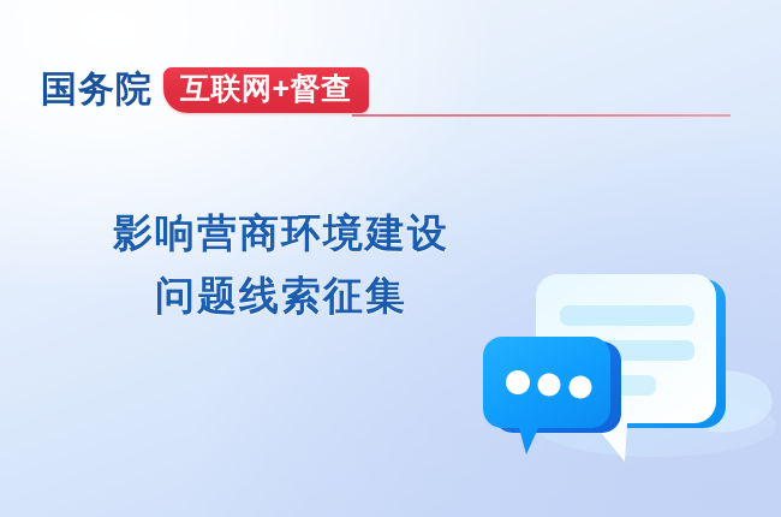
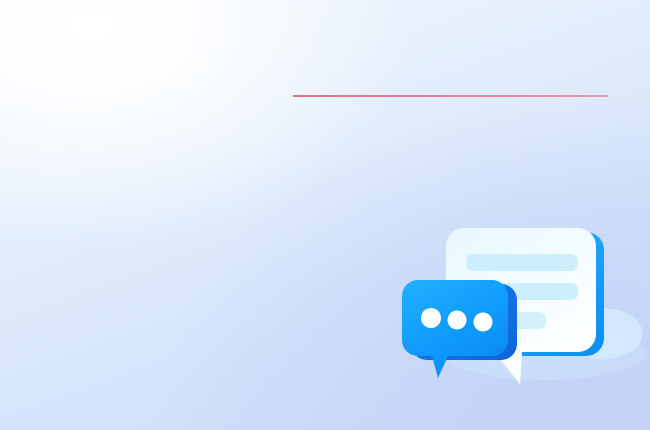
- 国务院
- 互联网+督查
- 影响营商环境建设
- 问题线索征集
